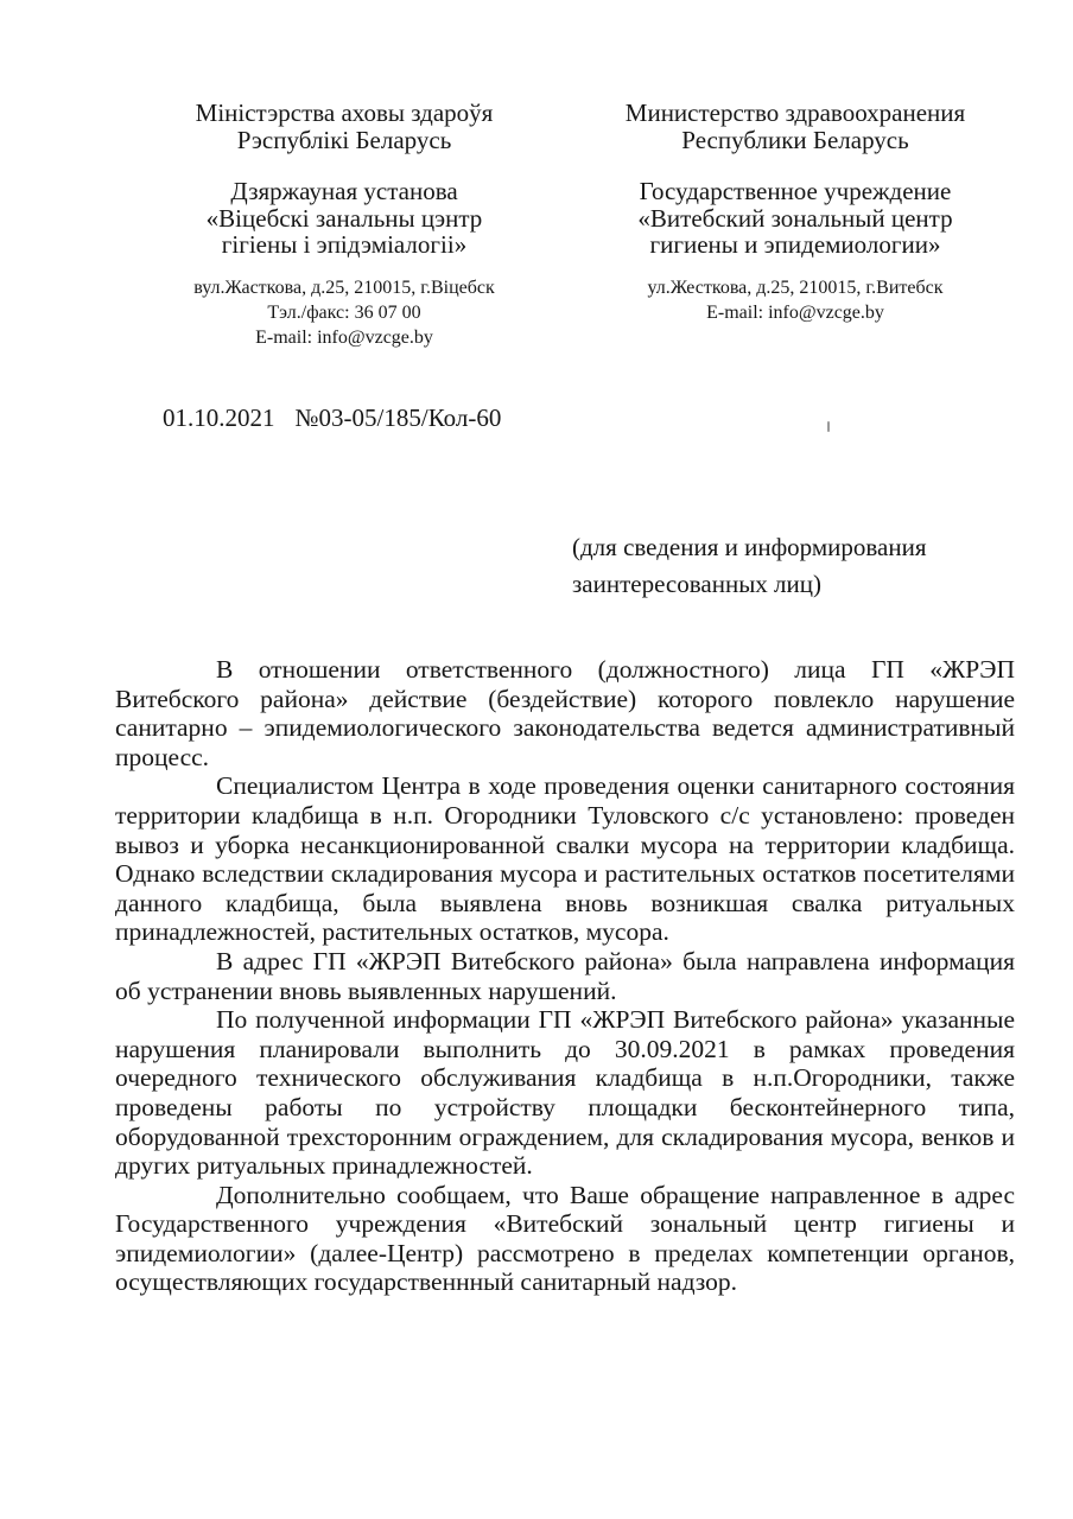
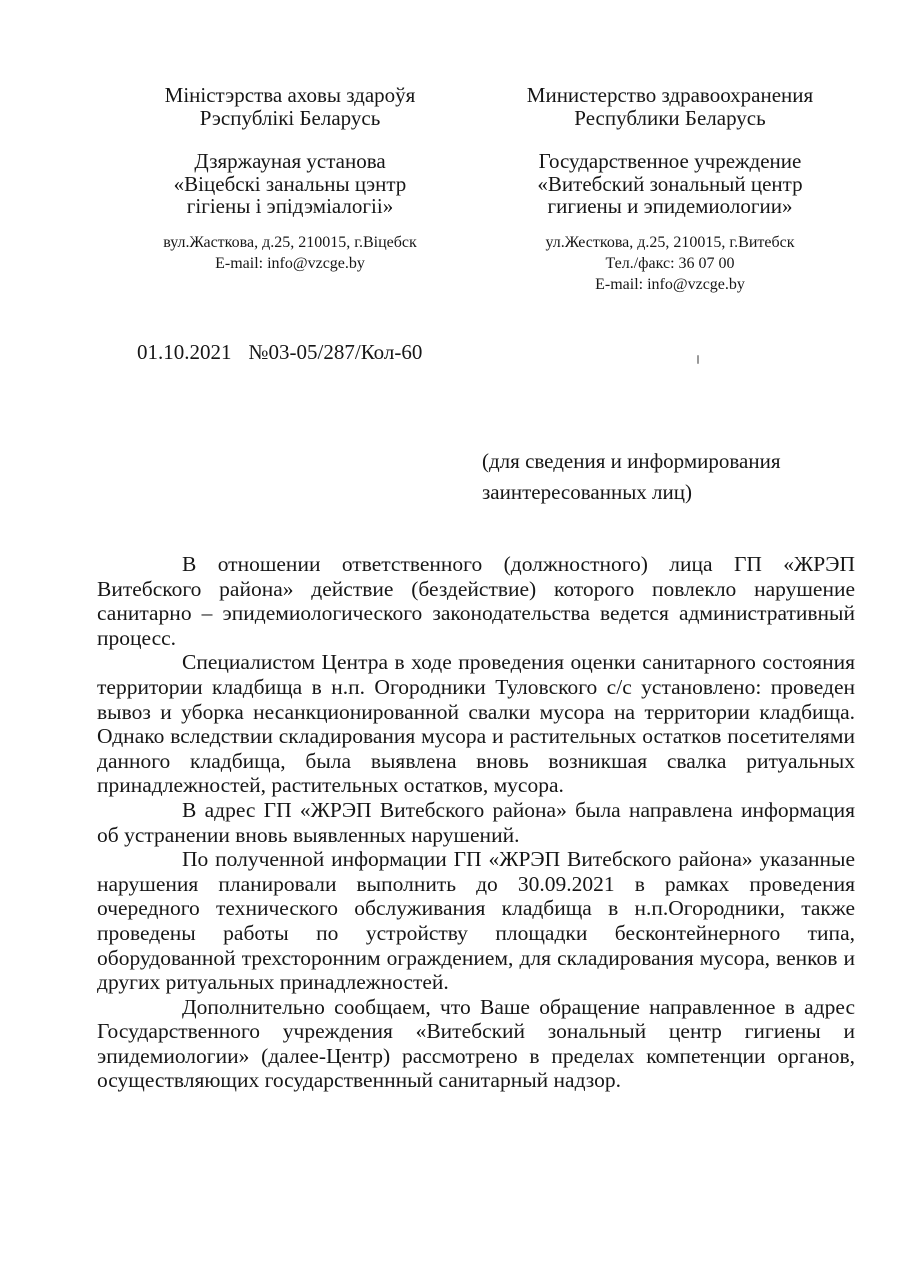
  Міністэрства аховы здароўя
  Рэспублікі Беларусь
  Дзяржауная установа
  «Віцебскі занальны цэнтр
  гігіены і эпідэміалогіі»
  вул.Жасткова, д.25, 210015, г.Віцебск
- Тэл./факс: 36 07 00
  E-mail: info@vzcge.by
  Министерство здравоохранения
  Республики Беларусь
  Государственное учреждение
  «Витебский зональный центр
  гигиены и эпидемиологии»
  ул.Жесткова, д.25, 210015, г.Витебск
+ Тел./факс: 36 07 00
  E-mail: info@vzcge.by
- 01.10.2021 №03-05/185/Кол-60
+ 01.10.2021 №03-05/287/Кол-60
  (для сведения и информирования
  заинтересованных лиц)
  В отношении ответственного (должностного) лица ГП «ЖРЭП Витебского района» действие (бездействие) которого повлекло нарушение санитарно – эпидемиологического законодательства ведется административный процесс.
  Специалистом Центра в ходе проведения оценки санитарного состояния территории кладбища в н.п. Огородники Туловского с/с установлено: проведен вывоз и уборка несанкционированной свалки мусора на территории кладбища. Однако вследствии складирования мусора и растительных остатков посетителями данного кладбища, была выявлена вновь возникшая свалка ритуальных принадлежностей, растительных остатков, мусора.
  В адрес ГП «ЖРЭП Витебского района» была направлена информация об устранении вновь выявленных нарушений.
  По полученной информации ГП «ЖРЭП Витебского района» указанные нарушения планировали выполнить до 30.09.2021 в рамках проведения очередного технического обслуживания кладбища в н.п.Огородники, также проведены работы по устройству площадки бесконтейнерного типа, оборудованной трехсторонним ограждением, для складирования мусора, венков и других ритуальных принадлежностей.
  Дополнительно сообщаем, что Ваше обращение направленное в адрес Государственного учреждения «Витебский зональный центр гигиены и эпидемиологии» (далее-Центр) рассмотрено в пределах компетенции органов, осуществляющих государственнный санитарный надзор.
